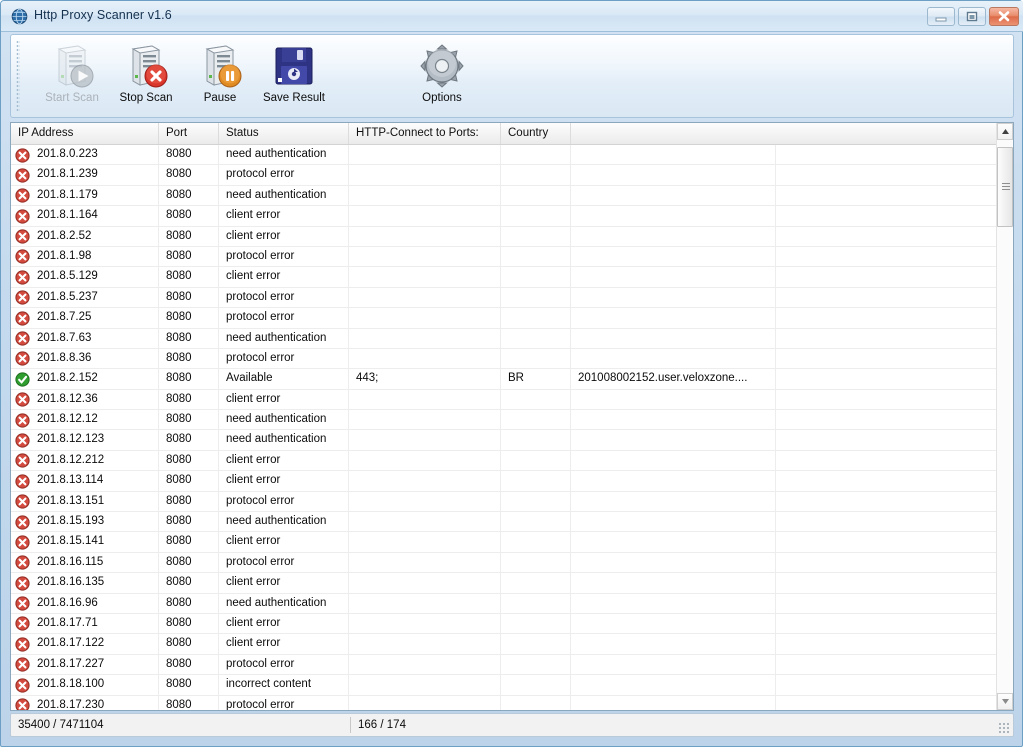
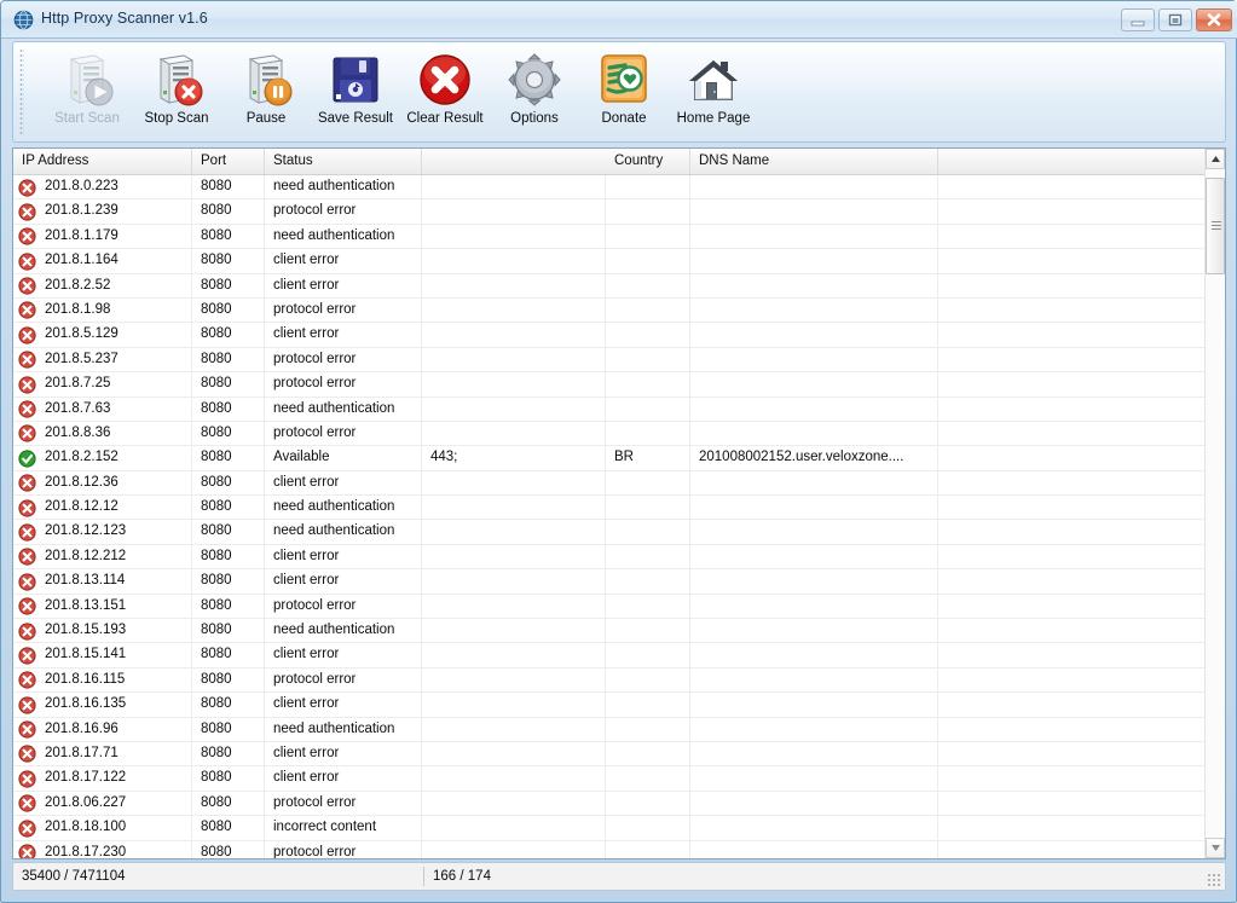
  Http Proxy Scanner v1.6
  Start Scan
  Stop Scan
  Pause
  Save Result
+ Clear Result
  Options
+ Donate
+ Home Page
  IP Address
  Port
  Status
- HTTP-Connect to Ports:
  Country
+ DNS Name
  201.8.0.223
  8080
  need authentication
  201.8.1.239
  8080
  protocol error
  201.8.1.179
  8080
  need authentication
  201.8.1.164
  8080
  client error
  201.8.2.52
  8080
  client error
  201.8.1.98
  8080
  protocol error
  201.8.5.129
  8080
  client error
  201.8.5.237
  8080
  protocol error
  201.8.7.25
  8080
  protocol error
  201.8.7.63
  8080
  need authentication
  201.8.8.36
  8080
  protocol error
  201.8.2.152
  8080
  Available
  443;
  BR
  201008002152.user.veloxzone....
  201.8.12.36
  8080
  client error
  201.8.12.12
  8080
  need authentication
  201.8.12.123
  8080
  need authentication
  201.8.12.212
  8080
  client error
  201.8.13.114
  8080
  client error
  201.8.13.151
  8080
  protocol error
  201.8.15.193
  8080
  need authentication
  201.8.15.141
  8080
  client error
  201.8.16.115
  8080
  protocol error
  201.8.16.135
  8080
  client error
  201.8.16.96
  8080
  need authentication
  201.8.17.71
  8080
  client error
  201.8.17.122
  8080
  client error
- 201.8.17.227
+ 201.8.06.227
  8080
  protocol error
  201.8.18.100
  8080
  incorrect content
  201.8.17.230
  8080
  protocol error
  35400 / 7471104
  166 / 174
